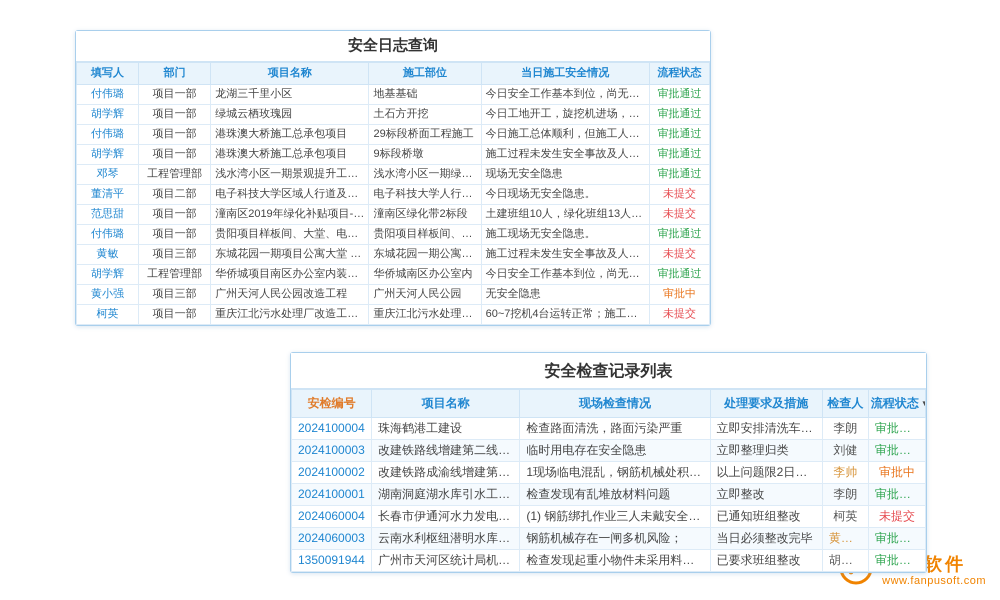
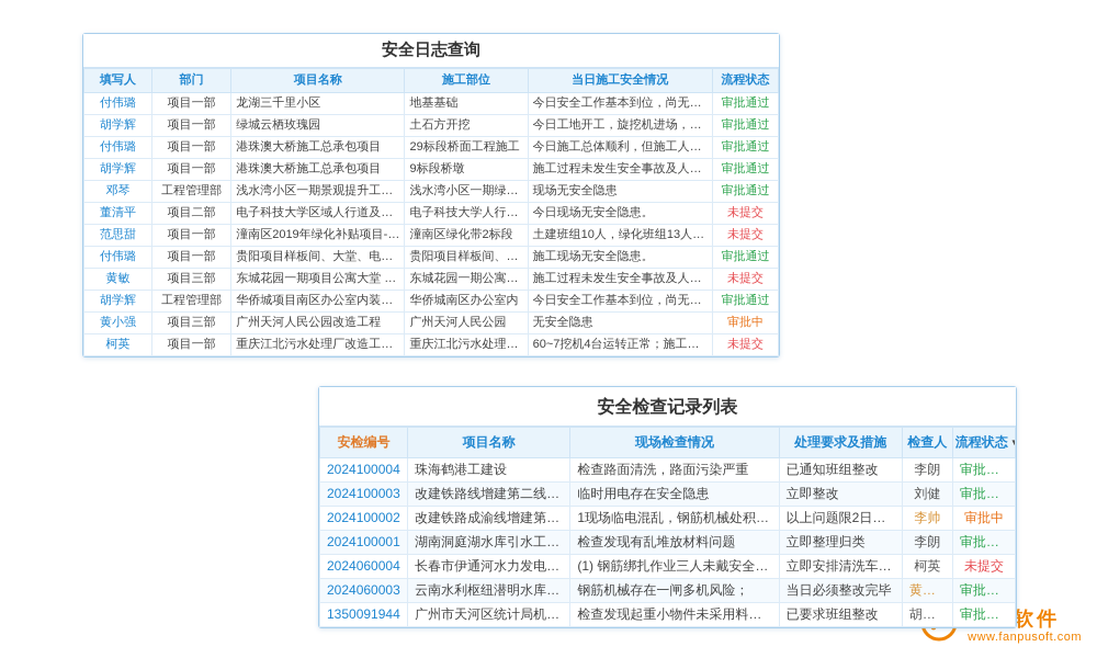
  安全日志查询
  填写人	部门	项目名称	施工部位	当日施工安全情况	流程状态
  付伟璐	项目一部	龙湖三千里小区	地基基础	今日安全工作基本到位，尚无安全	审批通过
  胡学辉	项目一部	绿城云栖玫瑰园	土石方开挖	今日工地开工，旋挖机进场，对旋	审批通过
  付伟璐	项目一部	港珠澳大桥施工总承包项目	29标段桥面工程施工	今日施工总体顺利，但施工人员脚	审批通过
  胡学辉	项目一部	港珠澳大桥施工总承包项目	9标段桥墩	施工过程未发生安全事故及人员受	审批通过
  邓琴	工程管理部	浅水湾小区一期景观提升工程施	浅水湾小区一期绿化地	现场无安全隐患	审批通过
  董清平	项目二部	电子科技大学区域人行道及非机	电子科技大学人行道及	今日现场无安全隐患。	未提交
  范思甜	项目一部	潼南区2019年绿化补贴项目-施	潼南区绿化带2标段	土建班组10人，绿化班组13人，施	未提交
  付伟璐	项目一部	贵阳项目样板间、大堂、电梯厅	贵阳项目样板间、大堂	施工现场无安全隐患。	审批通过
  黄敏	项目三部	东城花园一期项目公寓大堂 装饰	东城花园一期公寓大堂	施工过程未发生安全事故及人员受	未提交
  胡学辉	工程管理部	华侨城项目南区办公室内装修工	华侨城南区办公室内	今日安全工作基本到位，尚无安全	审批通过
  黄小强	项目三部	广州天河人民公园改造工程	广州天河人民公园	无安全隐患	审批中
  柯英	项目一部	重庆江北污水处理厂改造工程-道	重庆江北污水处理厂内	60~7挖机4台运转正常；施工人员	未提交
  安全检查记录列表
  安检编号	项目名称	现场检查情况	处理要求及措施	检查人	流程状态 ▼
- 2024100004	珠海鹤港工建设	检查路面清洗，路面污染严重	立即安排清洗车清洗	李朗	审批通过
+ 2024100004	珠海鹤港工建设	检查路面清洗，路面污染严重	已通知班组整改	李朗	审批通过
- 2024100003	改建铁路线增建第二线直通	临时用电存在安全隐患	立即整理归类	刘健	审批通过
+ 2024100003	改建铁路线增建第二线直通	临时用电存在安全隐患	立即整改	刘健	审批通过
  2024100002	改建铁路成渝线增建第二直	1现场临电混乱，钢筋机械处积水未	以上问题限2日内整.	李帅	审批中
- 2024100001	湖南洞庭湖水库引水工程施	检查发现有乱堆放材料问题	立即整改	李朗	审批通过
+ 2024100001	湖南洞庭湖水库引水工程施	检查发现有乱堆放材料问题	立即整理归类	李朗	审批通过
- 2024060004	长春市伊通河水力发电厂改	(1) 钢筋绑扎作业三人未戴安全帽，	已通知班组整改	柯英	未提交
+ 2024060004	长春市伊通河水力发电厂改	(1) 钢筋绑扎作业三人未戴安全帽，	立即安排清洗车清洗	柯英	未提交
  2024060003	云南水利枢纽潜明水库一期	钢筋机械存在一闸多机风险；	当日必须整改完毕	黄小强	审批通过
  1350091944	广州市天河区统计局机房改	检查发现起重小物件未采用料斗装	已要求班组整改	胡学辉	审批通过
  www.fanpusoft.com
